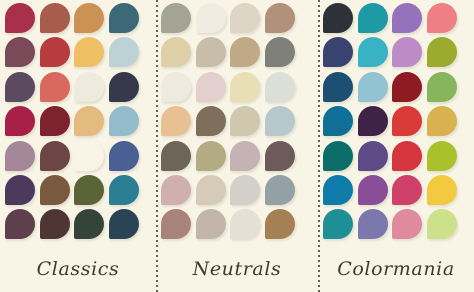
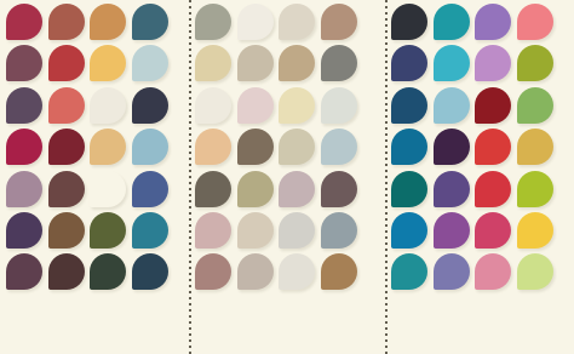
- Classics
- Neutrals
- Colormania
